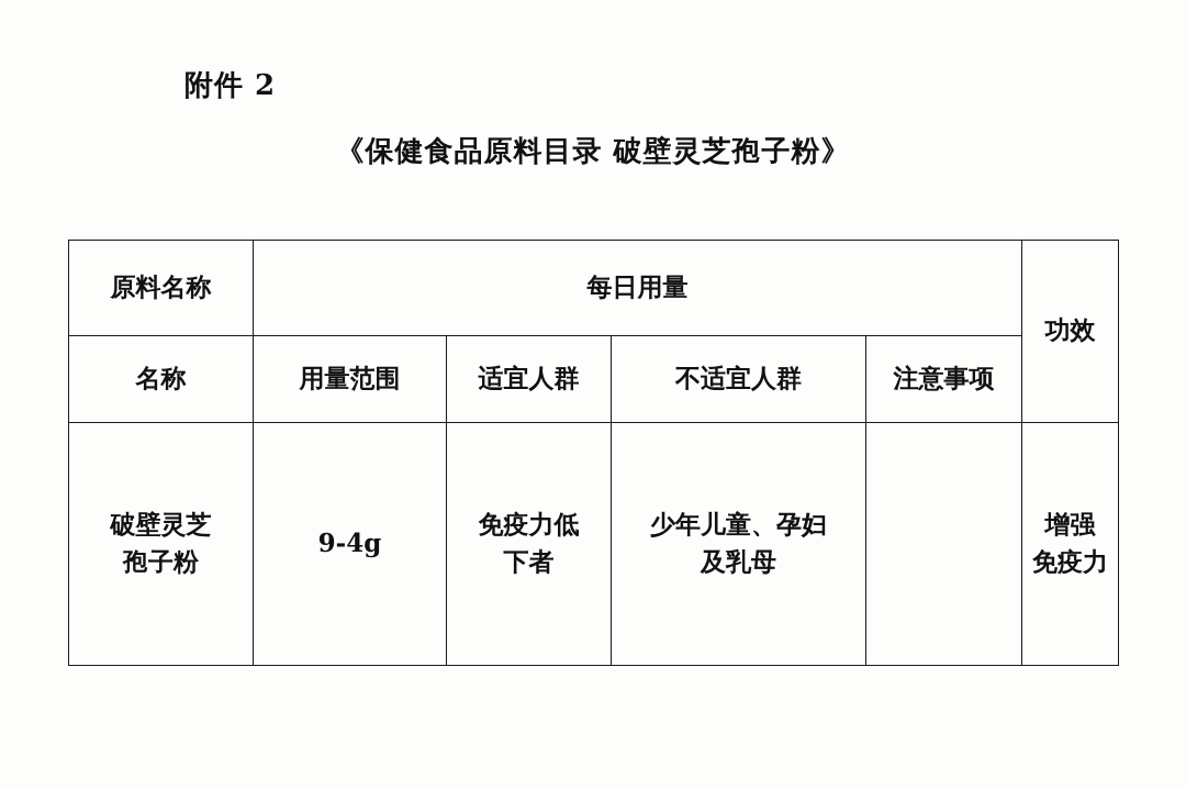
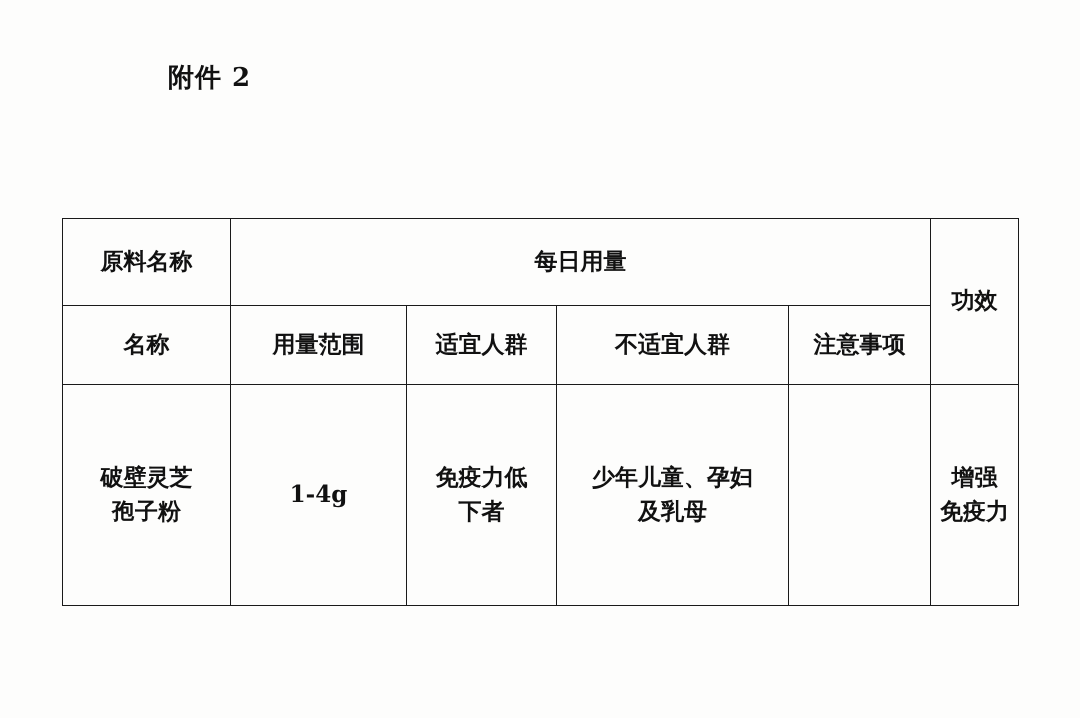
  附件 2
- 《保健食品原料目录 破壁灵芝孢子粉》
  原料名称	每日用量	功效
  名称	用量范围	适宜人群	不适宜人群	注意事项
- 破壁灵芝 孢子粉	9-4g	免疫力低 下者	少年儿童、孕妇 及乳母		增强 免疫力
+ 破壁灵芝 孢子粉	1-4g	免疫力低 下者	少年儿童、孕妇 及乳母		增强 免疫力
